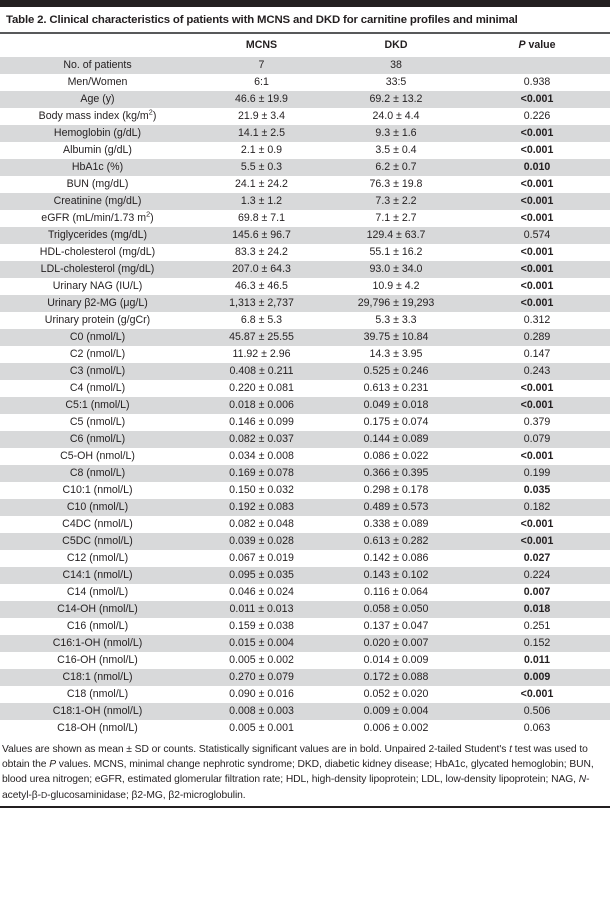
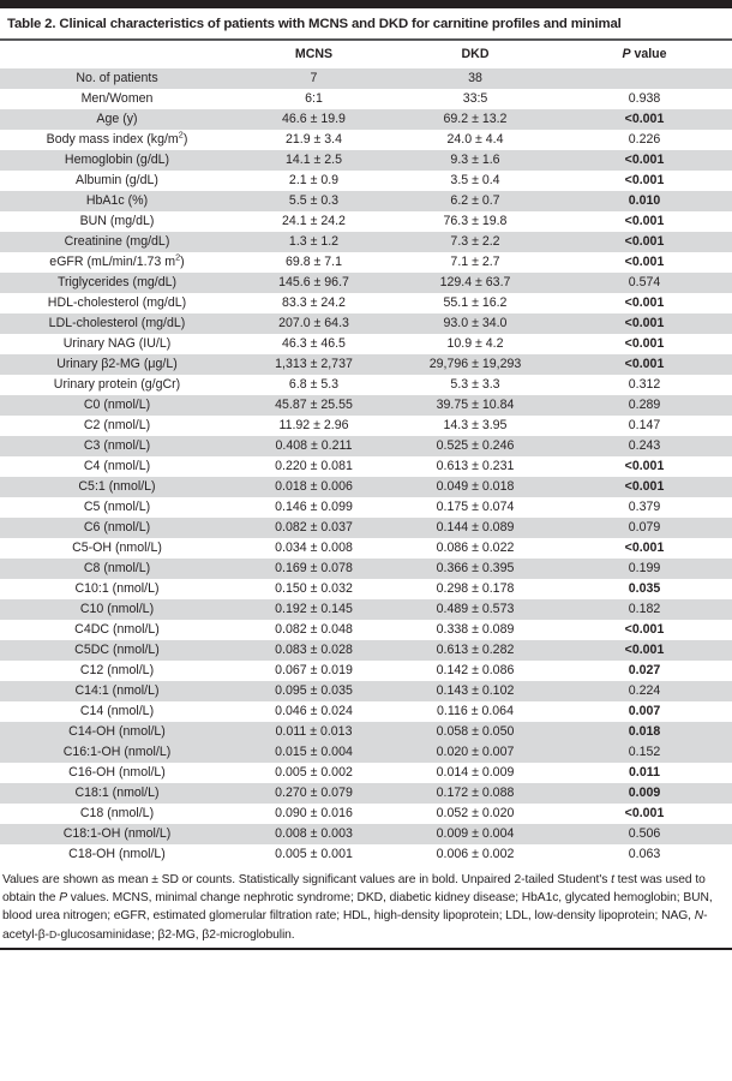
  Table 2. Clinical characteristics of patients with MCNS and DKD for carnitine profiles and minimal
  	MCNS	DKD	P value
  No. of patients	7	38
  Men/Women	6:1	33:5	0.938
  Age (y)	46.6 ± 19.9	69.2 ± 13.2	<0.001
  Body mass index (kg/m2)	21.9 ± 3.4	24.0 ± 4.4	0.226
  Hemoglobin (g/dL)	14.1 ± 2.5	9.3 ± 1.6	<0.001
  Albumin (g/dL)	2.1 ± 0.9	3.5 ± 0.4	<0.001
  HbA1c (%)	5.5 ± 0.3	6.2 ± 0.7	0.010
  BUN (mg/dL)	24.1 ± 24.2	76.3 ± 19.8	<0.001
  Creatinine (mg/dL)	1.3 ± 1.2	7.3 ± 2.2	<0.001
  eGFR (mL/min/1.73 m2)	69.8 ± 7.1	7.1 ± 2.7	<0.001
  Triglycerides (mg/dL)	145.6 ± 96.7	129.4 ± 63.7	0.574
  HDL-cholesterol (mg/dL)	83.3 ± 24.2	55.1 ± 16.2	<0.001
  LDL-cholesterol (mg/dL)	207.0 ± 64.3	93.0 ± 34.0	<0.001
  Urinary NAG (IU/L)	46.3 ± 46.5	10.9 ± 4.2	<0.001
  Urinary β2-MG (μg/L)	1,313 ± 2,737	29,796 ± 19,293	<0.001
  Urinary protein (g/gCr)	6.8 ± 5.3	5.3 ± 3.3	0.312
  C0 (nmol/L)	45.87 ± 25.55	39.75 ± 10.84	0.289
  C2 (nmol/L)	11.92 ± 2.96	14.3 ± 3.95	0.147
  C3 (nmol/L)	0.408 ± 0.211	0.525 ± 0.246	0.243
  C4 (nmol/L)	0.220 ± 0.081	0.613 ± 0.231	<0.001
  C5:1 (nmol/L)	0.018 ± 0.006	0.049 ± 0.018	<0.001
  C5 (nmol/L)	0.146 ± 0.099	0.175 ± 0.074	0.379
  C6 (nmol/L)	0.082 ± 0.037	0.144 ± 0.089	0.079
  C5-OH (nmol/L)	0.034 ± 0.008	0.086 ± 0.022	<0.001
  C8 (nmol/L)	0.169 ± 0.078	0.366 ± 0.395	0.199
  C10:1 (nmol/L)	0.150 ± 0.032	0.298 ± 0.178	0.035
- C10 (nmol/L)	0.192 ± 0.083	0.489 ± 0.573	0.182
+ C10 (nmol/L)	0.192 ± 0.145	0.489 ± 0.573	0.182
  C4DC (nmol/L)	0.082 ± 0.048	0.338 ± 0.089	<0.001
- C5DC (nmol/L)	0.039 ± 0.028	0.613 ± 0.282	<0.001
+ C5DC (nmol/L)	0.083 ± 0.028	0.613 ± 0.282	<0.001
  C12 (nmol/L)	0.067 ± 0.019	0.142 ± 0.086	0.027
  C14:1 (nmol/L)	0.095 ± 0.035	0.143 ± 0.102	0.224
  C14 (nmol/L)	0.046 ± 0.024	0.116 ± 0.064	0.007
  C14-OH (nmol/L)	0.011 ± 0.013	0.058 ± 0.050	0.018
- C16 (nmol/L)	0.159 ± 0.038	0.137 ± 0.047	0.251
  C16:1-OH (nmol/L)	0.015 ± 0.004	0.020 ± 0.007	0.152
  C16-OH (nmol/L)	0.005 ± 0.002	0.014 ± 0.009	0.011
  C18:1 (nmol/L)	0.270 ± 0.079	0.172 ± 0.088	0.009
  C18 (nmol/L)	0.090 ± 0.016	0.052 ± 0.020	<0.001
  C18:1-OH (nmol/L)	0.008 ± 0.003	0.009 ± 0.004	0.506
  C18-OH (nmol/L)	0.005 ± 0.001	0.006 ± 0.002	0.063
  Values are shown as mean ± SD or counts. Statistically significant values are in bold. Unpaired 2-tailed Student's t test was used to obtain the P values. MCNS, minimal change nephrotic syndrome; DKD, diabetic kidney disease; HbA1c, glycated hemoglobin; BUN, blood urea nitrogen; eGFR, estimated glomerular filtration rate; HDL, high-density lipoprotein; LDL, low-density lipoprotein; NAG, N-acetyl-β-D-glucosaminidase; β2-MG, β2-microglobulin.
